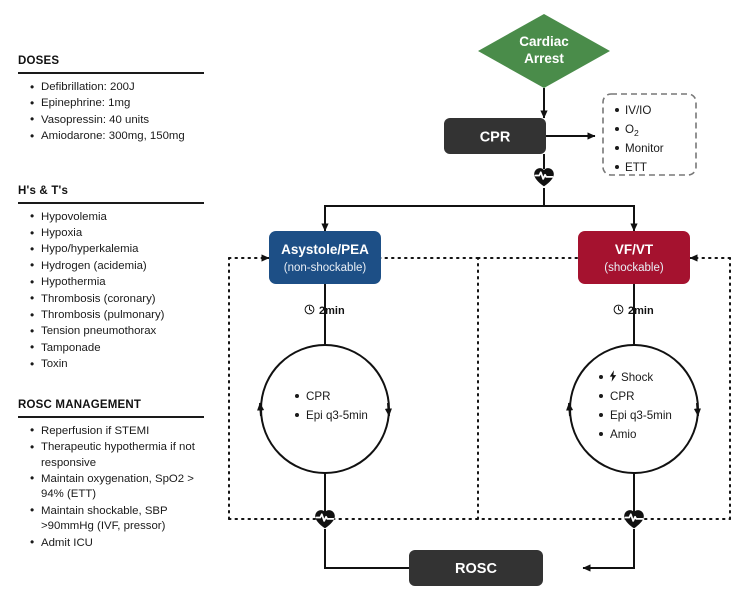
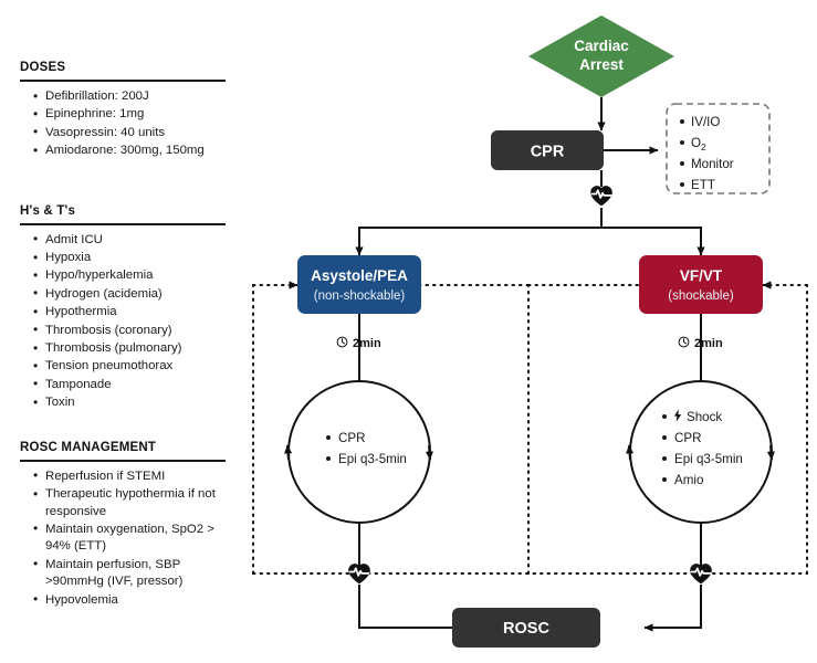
  DOSES
  Defibrillation: 200J
  Epinephrine: 1mg
  Vasopressin: 40 units
  Amiodarone: 300mg, 150mg
  H's & T's
- Hypovolemia
+ Admit ICU
  Hypoxia
  Hypo/hyperkalemia
  Hydrogen (acidemia)
  Hypothermia
  Thrombosis (coronary)
  Thrombosis (pulmonary)
  Tension pneumothorax
  Tamponade
  Toxin
  ROSC MANAGEMENT
  Reperfusion if STEMI
  Therapeutic hypothermia if not responsive
  Maintain oxygenation, SpO2 > 94% (ETT)
- Maintain shockable, SBP >90mmHg (IVF, pressor)
+ Maintain perfusion, SBP >90mmHg (IVF, pressor)
- Admit ICU
+ Hypovolemia
  Cardiac
  Arrest
  CPR
  IV/IO
  O2
  Monitor
  ETT
  Asystole/PEA
  (non-shockable)
  VF/VT
  (shockable)
  2min
  2min
  CPR
  Epi q3-5min
  Shock
  CPR
  Epi q3-5min
  Amio
  ROSC
